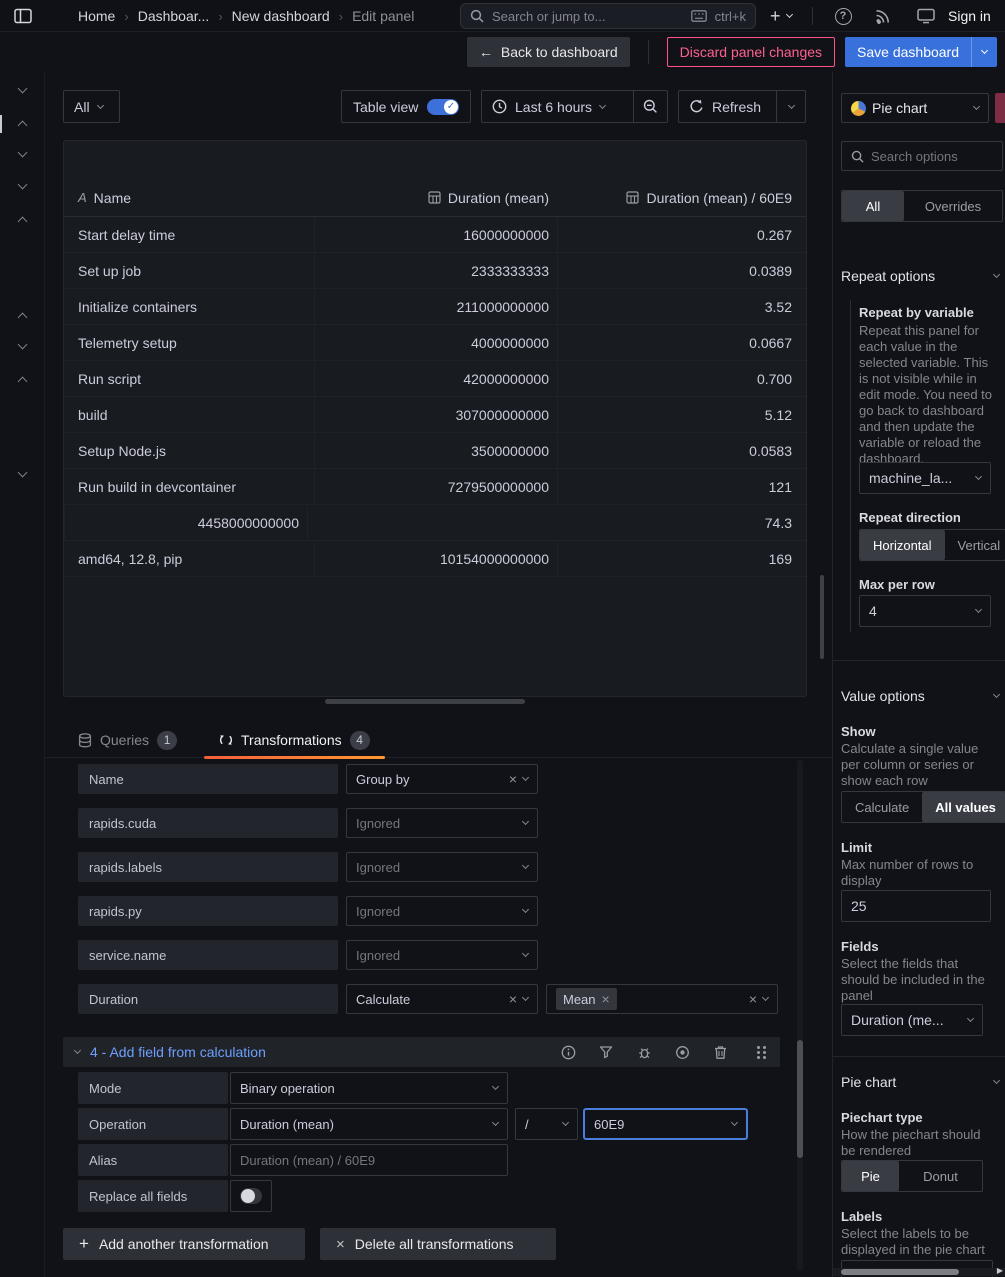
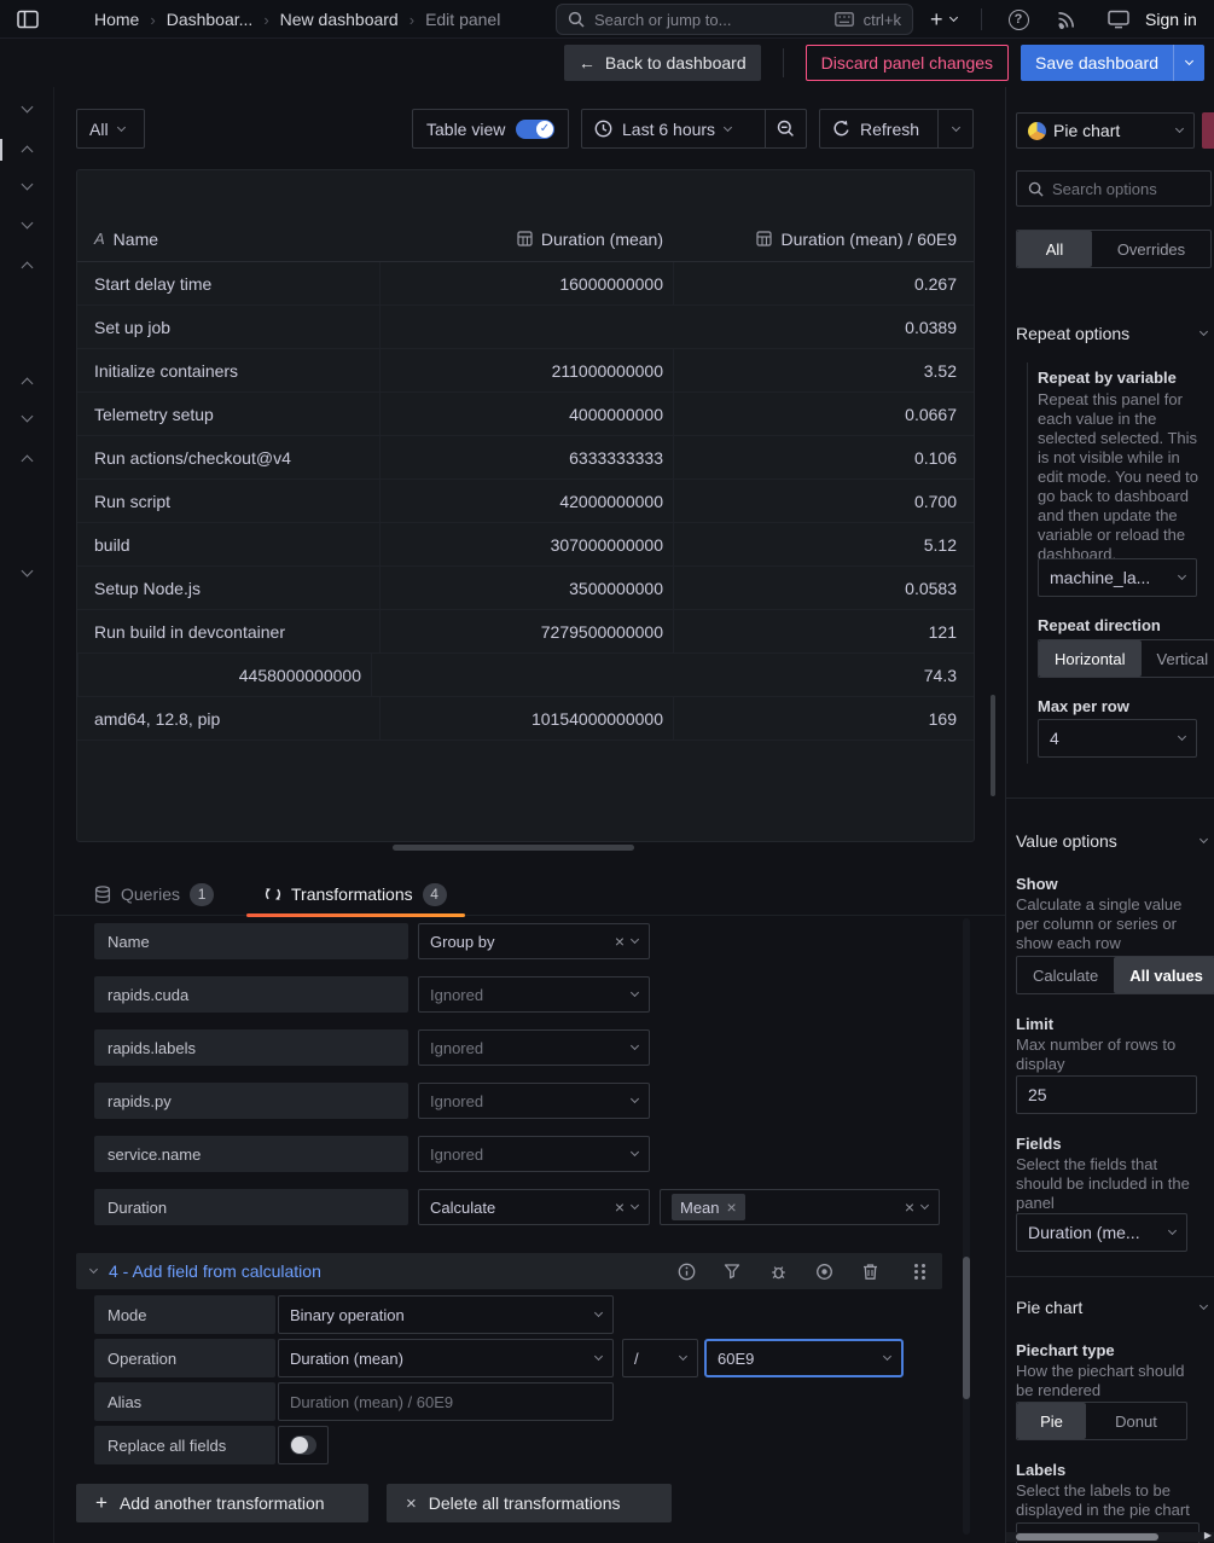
  Home
  ›
  Dashboar...
  ›
  New dashboard
  ›
  Edit panel
  Search or jump to...
  ctrl+k
  +
  ?
  Sign in
  ←
  Back to dashboard
  Discard panel changes
  Save dashboard
  All
  Table view
  ✓
  Last 6 hours
  Refresh
  A
  Name
  Duration (mean)
  Duration (mean) / 60E9
  Start delay time
  16000000000
  0.267
  Set up job
- 2333333333
  0.0389
  Initialize containers
  211000000000
  3.52
  Telemetry setup
  4000000000
  0.0667
+ Run actions/checkout@v4
+ 6333333333
+ 0.106
  Run script
  42000000000
  0.700
  build
  307000000000
  5.12
  Setup Node.js
  3500000000
  0.0583
  Run build in devcontainer
  7279500000000
  121
  4458000000000
  74.3
  amd64, 12.8, pip
  10154000000000
  169
  Queries
  1
  Transformations
  4
  Name
  Group by
  ×
  rapids.cuda
  Ignored
  rapids.labels
  Ignored
  rapids.py
  Ignored
  service.name
  Ignored
  Duration
  Calculate
  ×
  Mean
  ×
  ×
  4 - Add field from calculation
  Mode
  Binary operation
  Operation
  Duration (mean)
  /
  60E9
  Alias
  Duration (mean) / 60E9
  Replace all fields
  +
  Add another transformation
  ×
  Delete all transformations
  Pie chart
  Search options
  All
  Overrides
  Repeat options
  Repeat by variable
- Repeat this panel for each value in the selected variable. This is not visible while in edit mode. You need to go back to dashboard and then update the variable or reload the dashboard.
+ Repeat this panel for each value in the selected selected. This is not visible while in edit mode. You need to go back to dashboard and then update the variable or reload the dashboard.
  machine_la...
  Repeat direction
  Horizontal
  Vertical
  Max per row
  4
  Value options
  Show
  Calculate a single value per column or series or show each row
  Calculate
  All values
  Limit
  Max number of rows to display
  25
  Fields
  Select the fields that should be included in the panel
  Duration (me...
  Pie chart
  Piechart type
  How the piechart should be rendered
  Pie
  Donut
  Labels
  Select the labels to be displayed in the pie chart
  ▶
